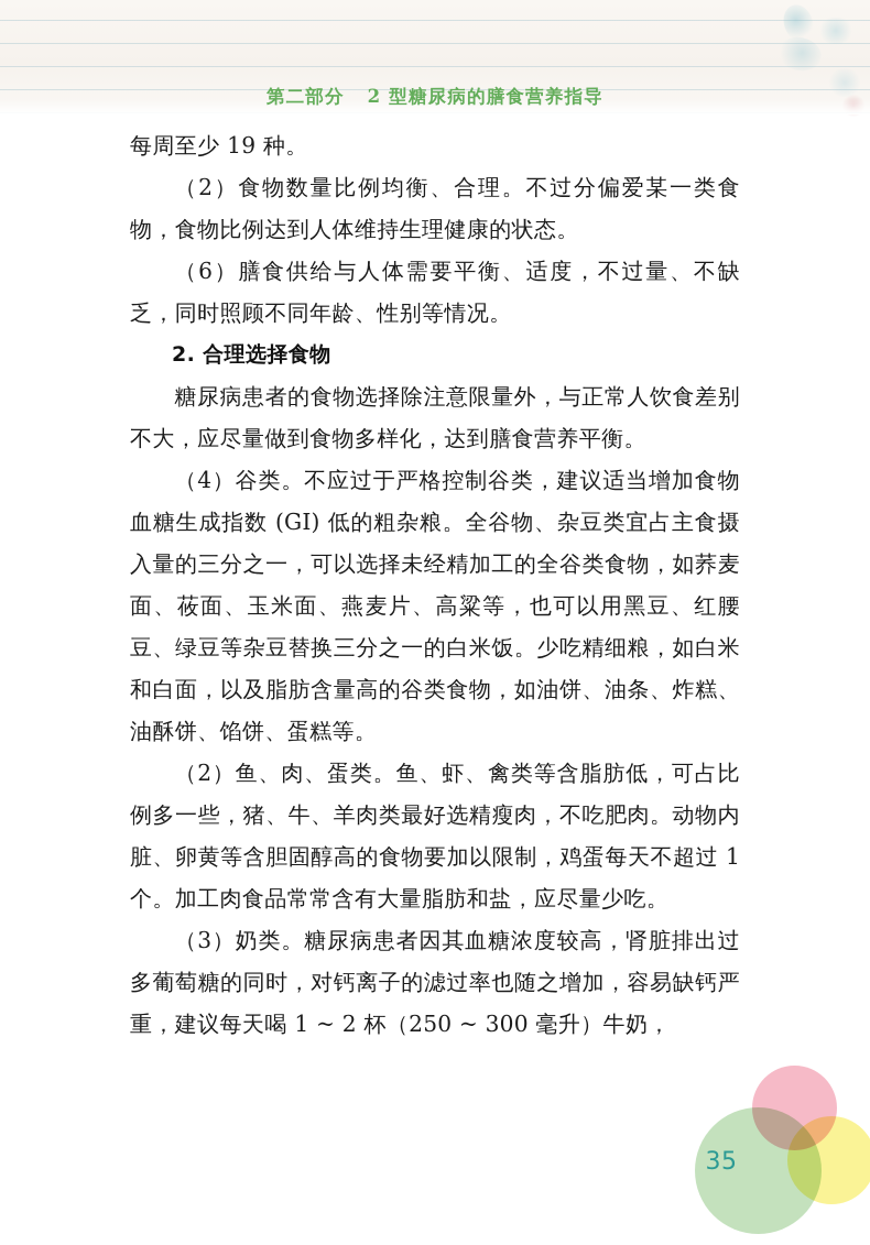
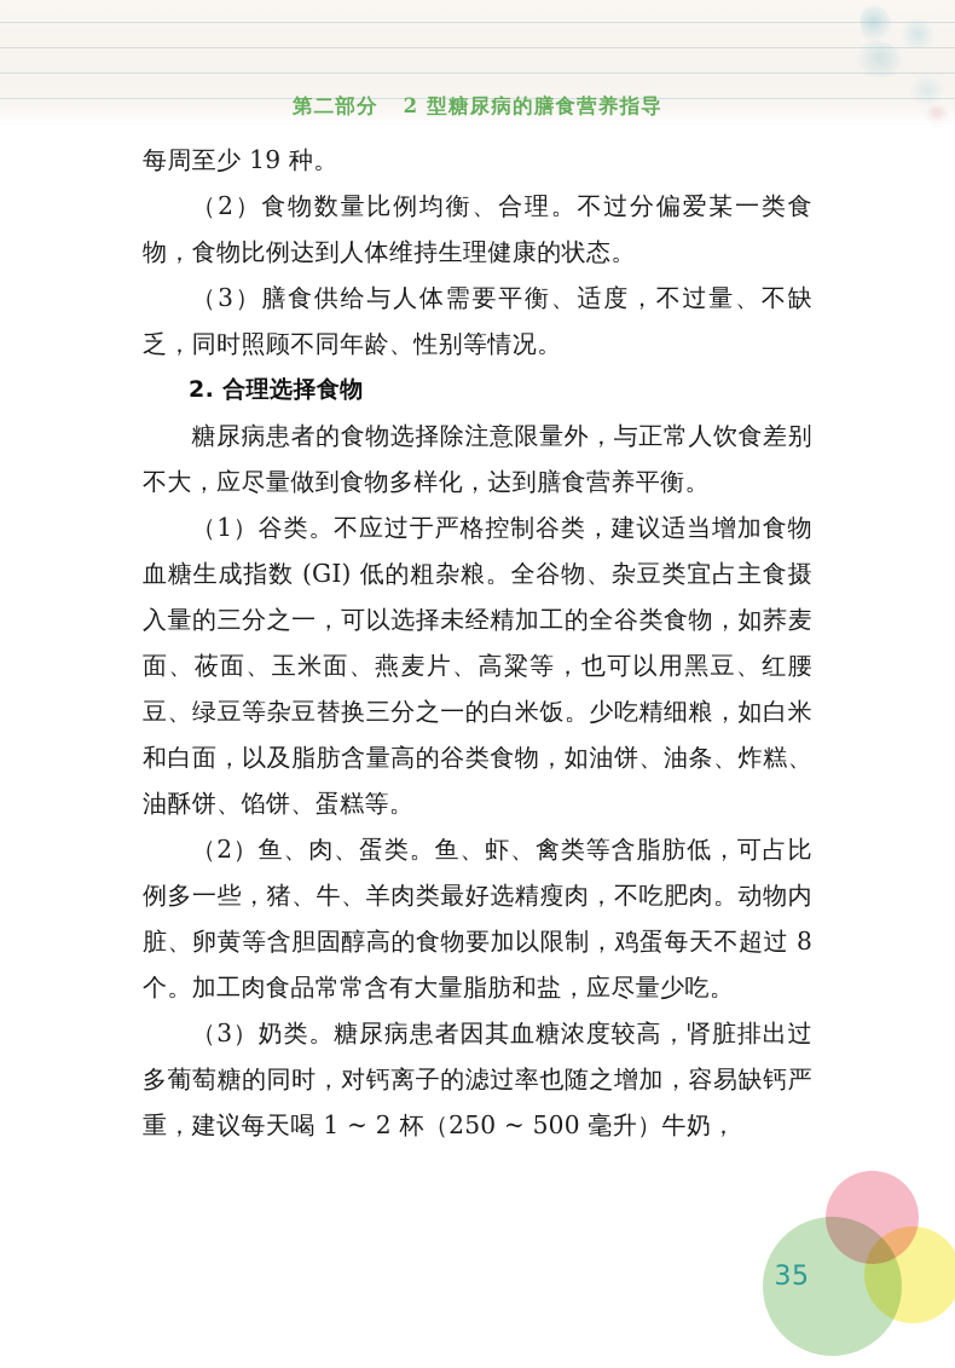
  第二部分 2 型糖尿病的膳食营养指导
  每周至少 19 种。
  （2）食物数量比例均衡、合理。不过分偏爱某一类食物，食物比例达到人体维持生理健康的状态。
- （6）膳食供给与人体需要平衡、适度，不过量、不缺乏，同时照顾不同年龄、性别等情况。
+ （3）膳食供给与人体需要平衡、适度，不过量、不缺乏，同时照顾不同年龄、性别等情况。
  2. 合理选择食物
  糖尿病患者的食物选择除注意限量外，与正常人饮食差别不大，应尽量做到食物多样化，达到膳食营养平衡。
- （4）谷类。不应过于严格控制谷类，建议适当增加食物血糖生成指数 (GI) 低的粗杂粮。全谷物、杂豆类宜占主食摄入量的三分之一，可以选择未经精加工的全谷类食物，如荞麦面、莜面、玉米面、燕麦片、高粱等，也可以用黑豆、红腰豆、绿豆等杂豆替换三分之一的白米饭。少吃精细粮，如白米和白面，以及脂肪含量高的谷类食物，如油饼、油条、炸糕、油酥饼、馅饼、蛋糕等。
+ （1）谷类。不应过于严格控制谷类，建议适当增加食物血糖生成指数 (GI) 低的粗杂粮。全谷物、杂豆类宜占主食摄入量的三分之一，可以选择未经精加工的全谷类食物，如荞麦面、莜面、玉米面、燕麦片、高粱等，也可以用黑豆、红腰豆、绿豆等杂豆替换三分之一的白米饭。少吃精细粮，如白米和白面，以及脂肪含量高的谷类食物，如油饼、油条、炸糕、油酥饼、馅饼、蛋糕等。
- （2）鱼、肉、蛋类。鱼、虾、禽类等含脂肪低，可占比例多一些，猪、牛、羊肉类最好选精瘦肉，不吃肥肉。动物内脏、卵黄等含胆固醇高的食物要加以限制，鸡蛋每天不超过 1 个。加工肉食品常常含有大量脂肪和盐，应尽量少吃。
+ （2）鱼、肉、蛋类。鱼、虾、禽类等含脂肪低，可占比例多一些，猪、牛、羊肉类最好选精瘦肉，不吃肥肉。动物内脏、卵黄等含胆固醇高的食物要加以限制，鸡蛋每天不超过 8 个。加工肉食品常常含有大量脂肪和盐，应尽量少吃。
- （3）奶类。糖尿病患者因其血糖浓度较高，肾脏排出过多葡萄糖的同时，对钙离子的滤过率也随之增加，容易缺钙严重，建议每天喝 1 ~ 2 杯（250 ~ 300 毫升）牛奶，
+ （3）奶类。糖尿病患者因其血糖浓度较高，肾脏排出过多葡萄糖的同时，对钙离子的滤过率也随之增加，容易缺钙严重，建议每天喝 1 ~ 2 杯（250 ~ 500 毫升）牛奶，
  35
